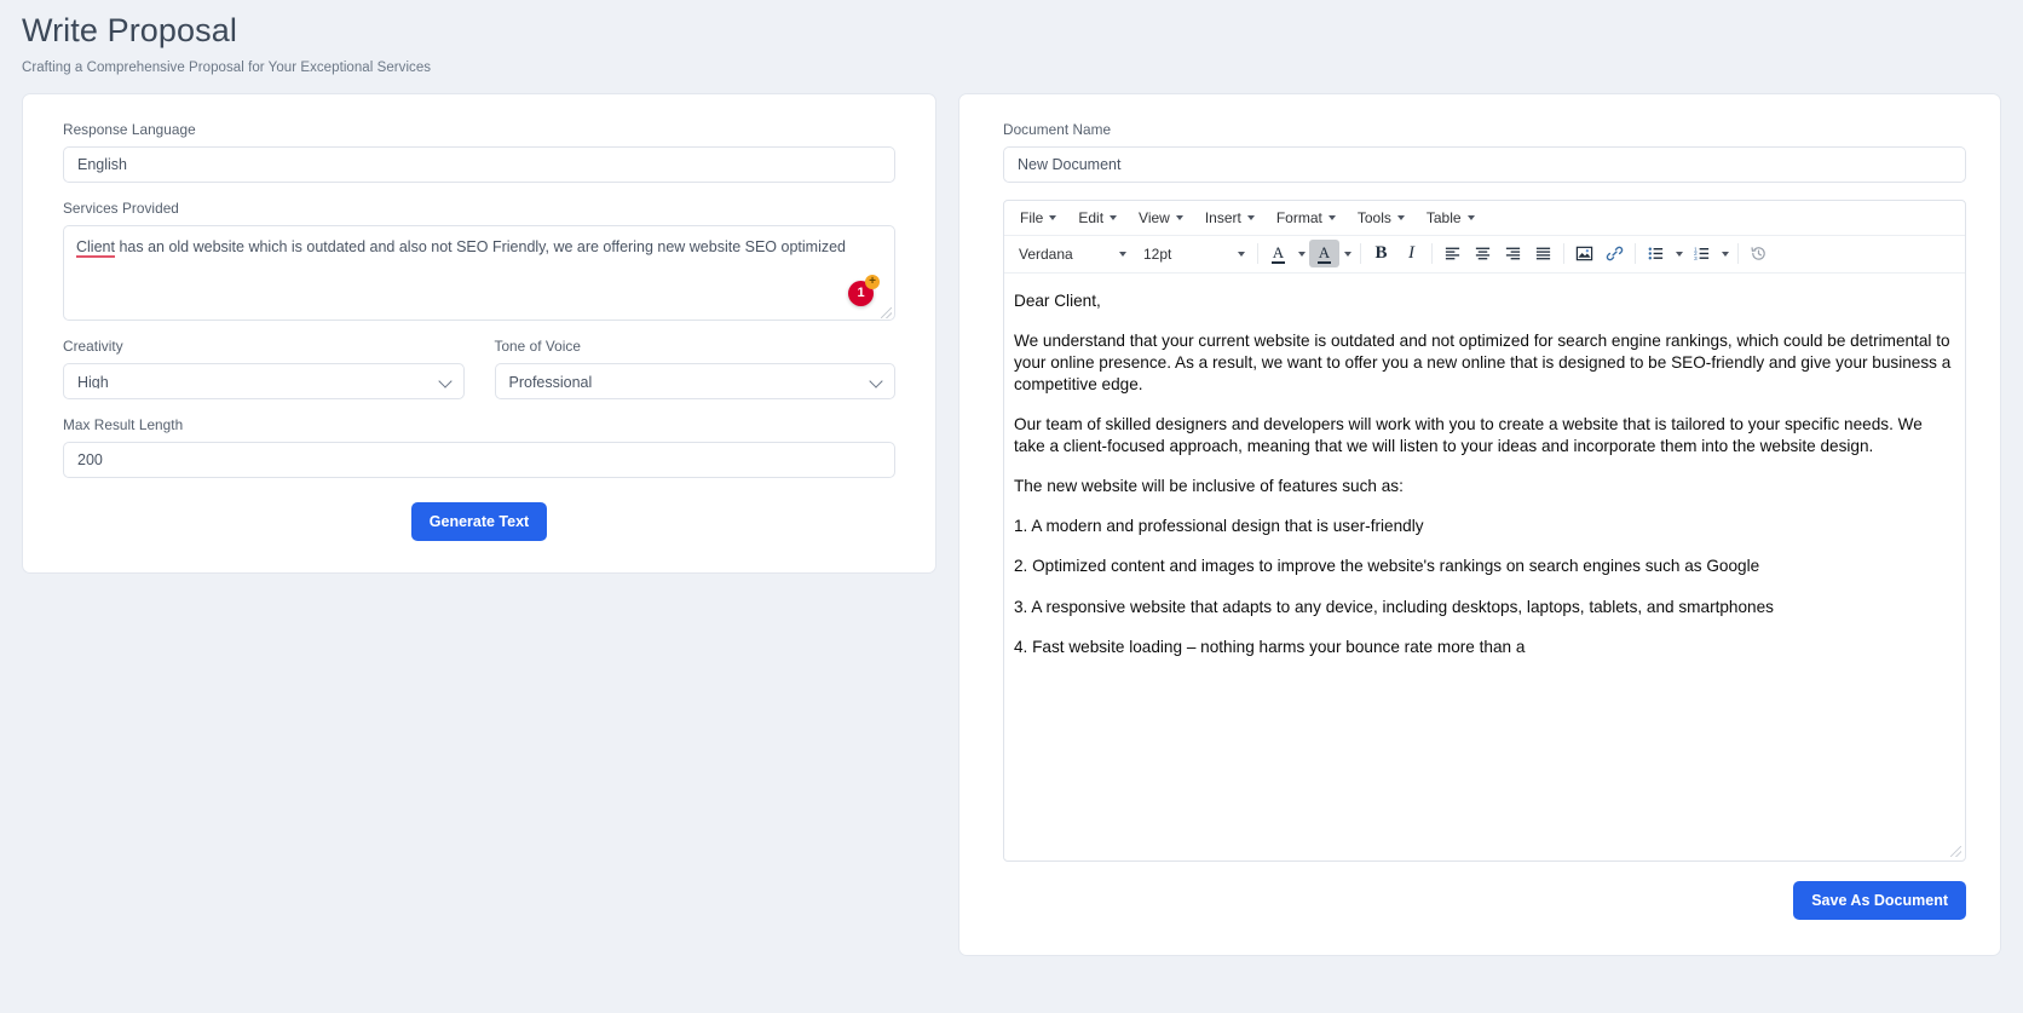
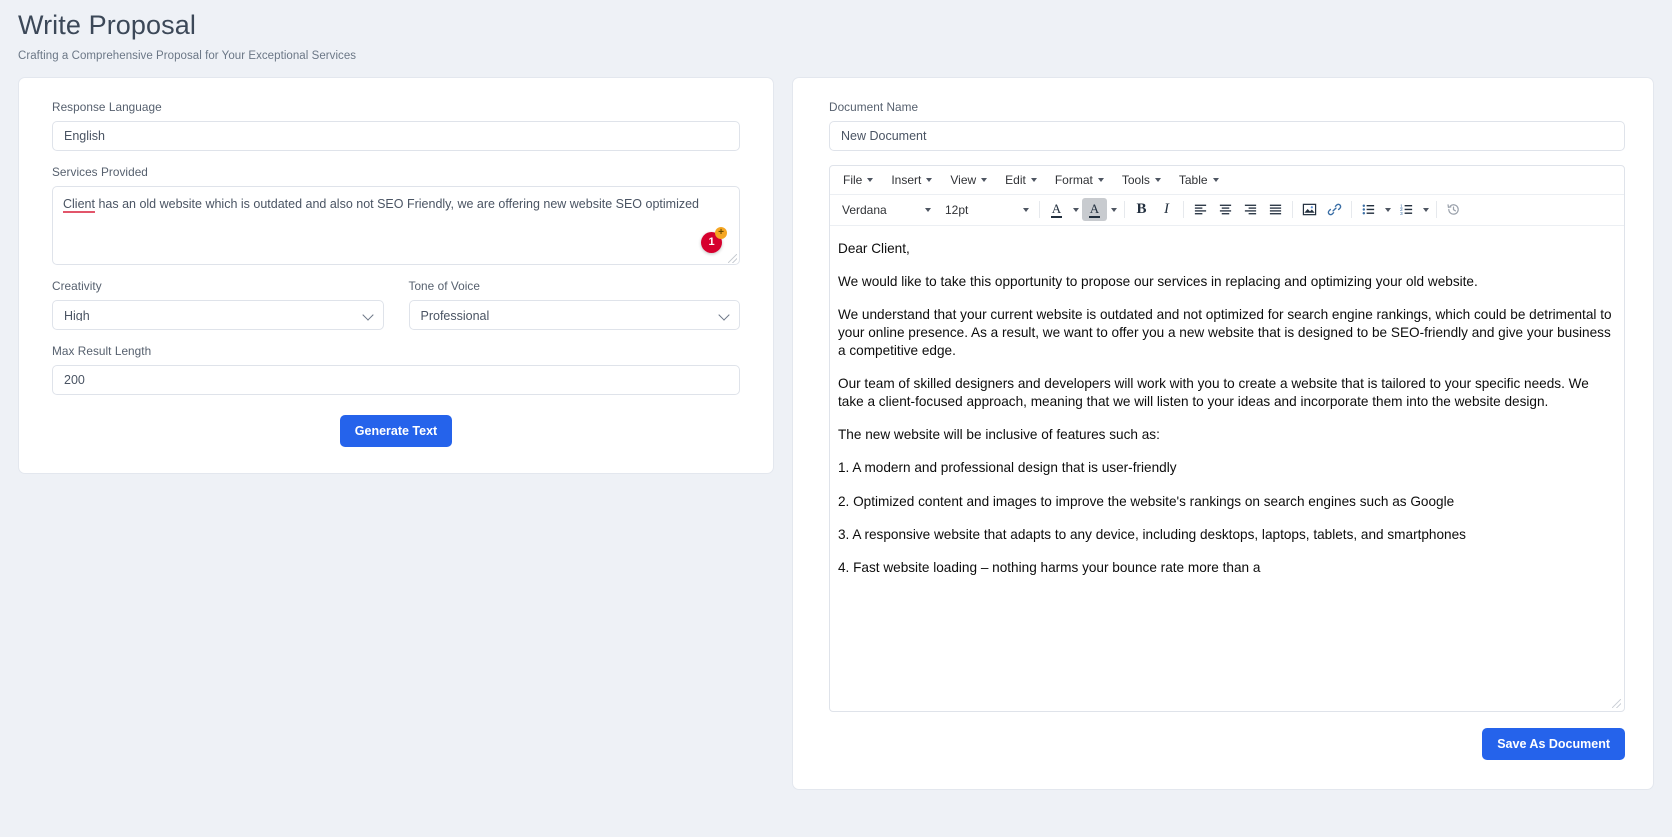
  Write Proposal
  Crafting a Comprehensive Proposal for Your Exceptional Services
  Response Language
  English
  Services Provided
  Client has an old website which is outdated and also not SEO Friendly, we are offering new website SEO optimized
  1
  +
  Creativity
  High
  Tone of Voice
  Professional
  Max Result Length
  200
  Generate Text
  Document Name
  New Document
  File
- Edit
+ Insert
  View
- Insert
+ Edit
  Format
  Tools
  Table
  Verdana
  12pt
  A
  A
  B
  I
  Dear Client,
+ We would like to take this opportunity to propose our services in replacing and optimizing your old website.
- We understand that your current website is outdated and not optimized for search engine rankings, which could be detrimental to your online presence. As a result, we want to offer you a new online that is designed to be SEO-friendly and give your business a competitive edge.
+ We understand that your current website is outdated and not optimized for search engine rankings, which could be detrimental to your online presence. As a result, we want to offer you a new website that is designed to be SEO-friendly and give your business a competitive edge.
  Our team of skilled designers and developers will work with you to create a website that is tailored to your specific needs. We take a client-focused approach, meaning that we will listen to your ideas and incorporate them into the website design.
  The new website will be inclusive of features such as:
  1. A modern and professional design that is user-friendly
  2. Optimized content and images to improve the website's rankings on search engines such as Google
  3. A responsive website that adapts to any device, including desktops, laptops, tablets, and smartphones
  4. Fast website loading – nothing harms your bounce rate more than a
  Save As Document
